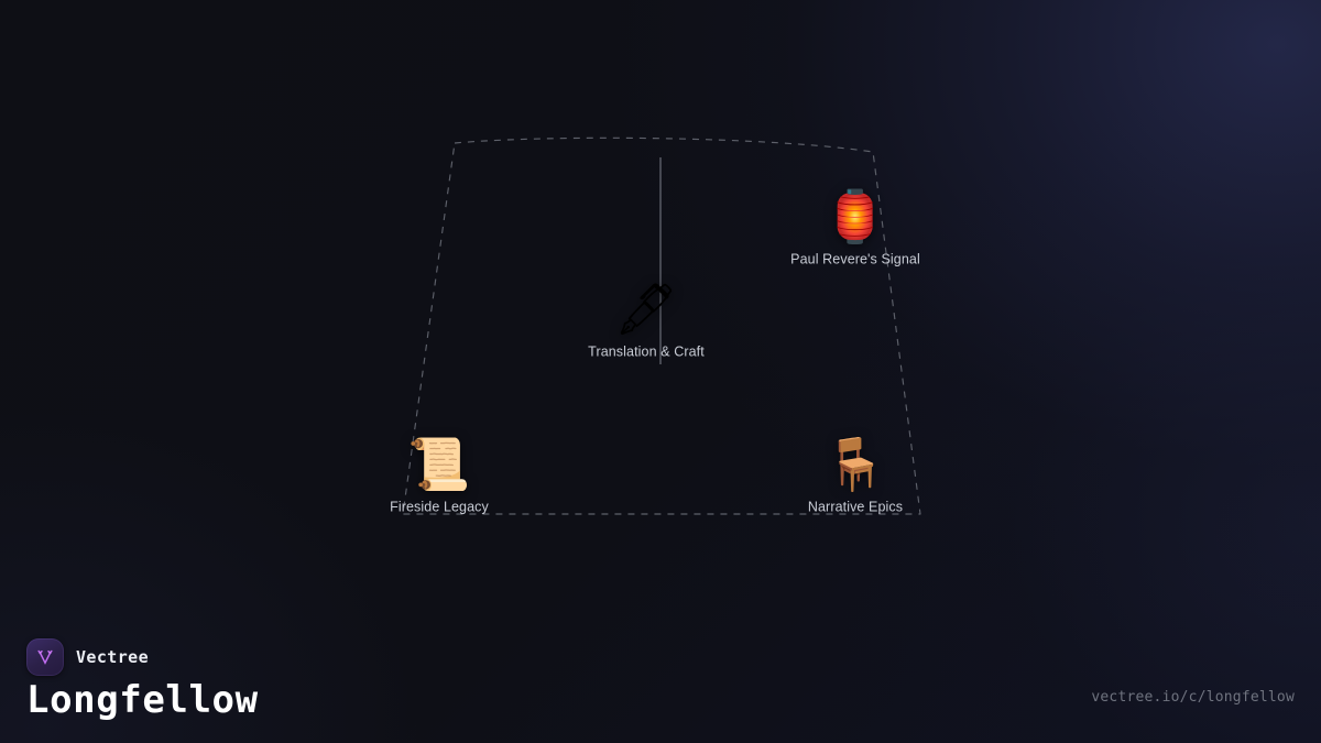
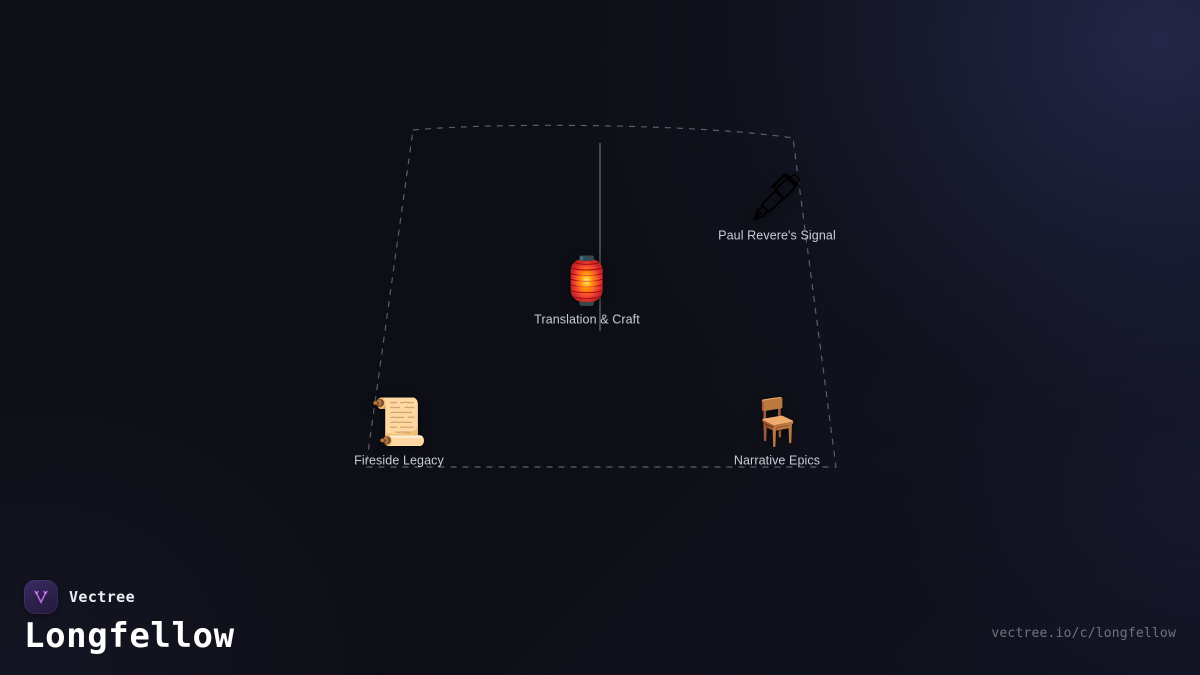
- 🏮
+ 🖋
  Paul Revere's Signal
- 🖋
+ 🏮
  Translation & Craft
  📜
  Fireside Legacy
  🪑
  Narrative Epics
  Vectree
  Longfellow
  vectree.io/c/longfellow
